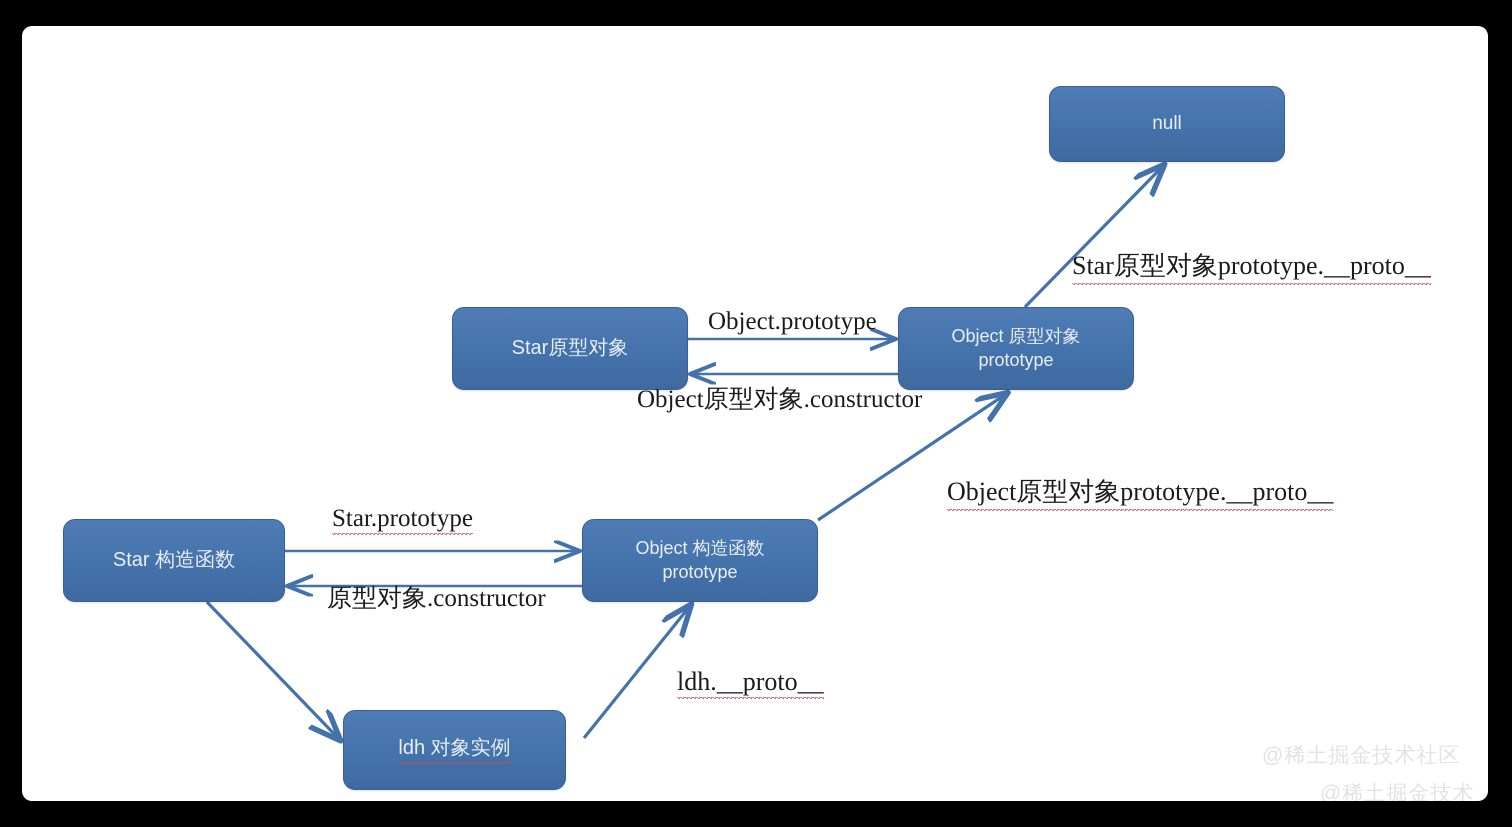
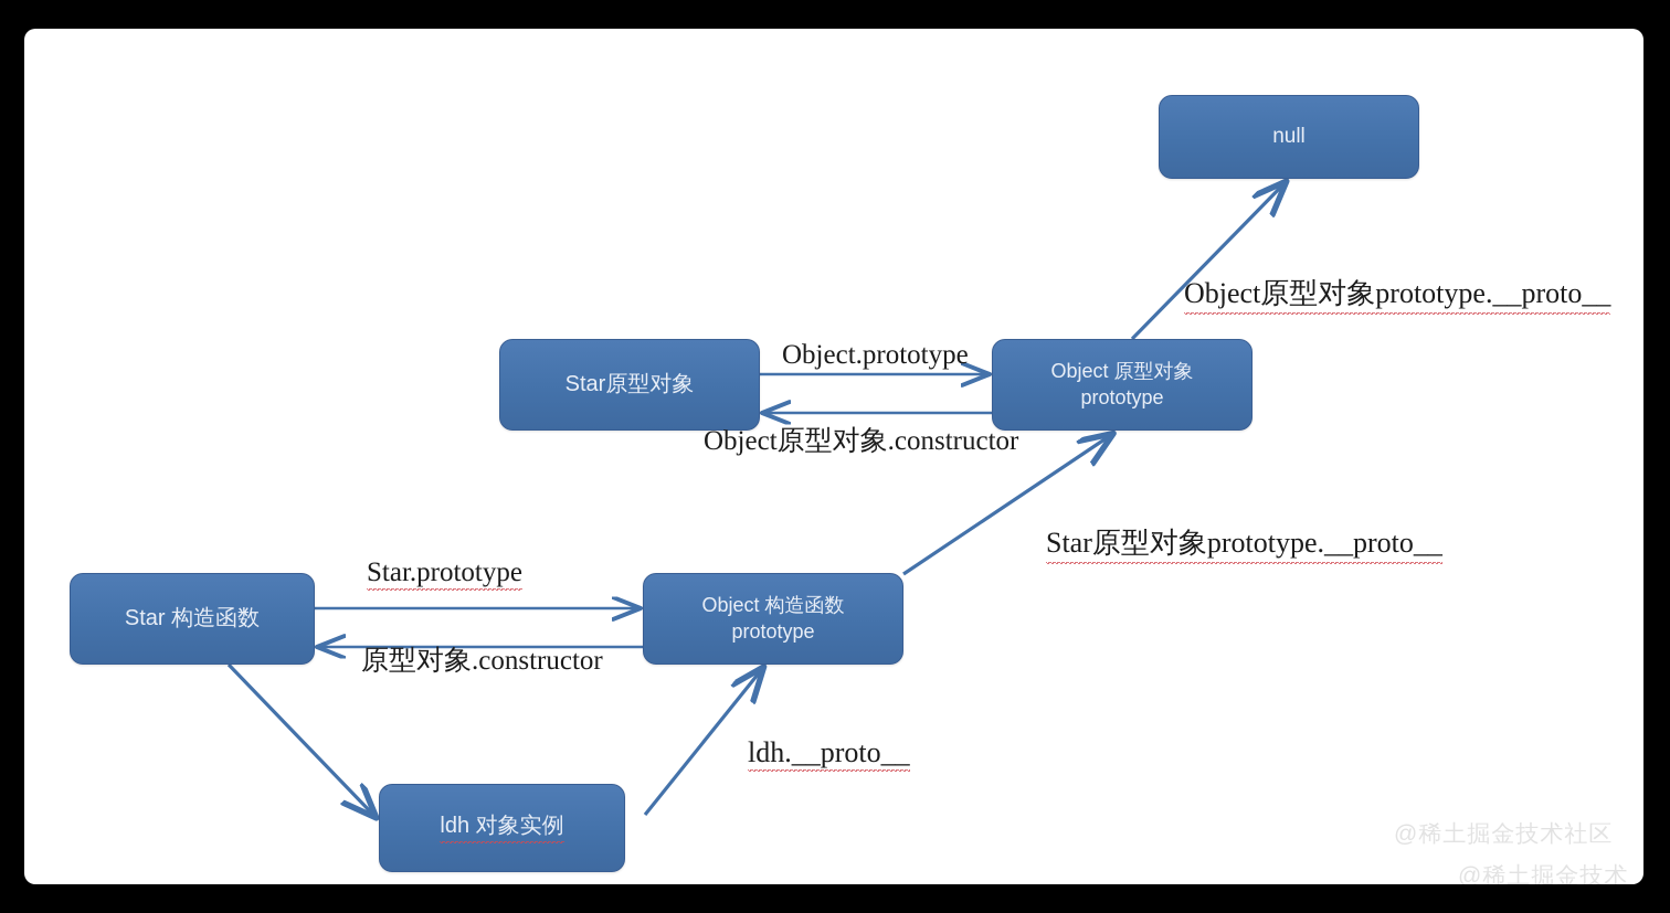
  null
  Star原型对象
  Object 原型对象
  prototype
  Star 构造函数
  Object 构造函数
  prototype
  ldh 对象实例
  Object.prototype
  Object原型对象.constructor
- Star原型对象prototype.__proto__
+ Object原型对象prototype.__proto__
  Star.prototype
  原型对象.constructor
- Object原型对象prototype.__proto__
+ Star原型对象prototype.__proto__
  ldh.__proto__
  @稀土掘金技术社区
  @稀土掘金技术
